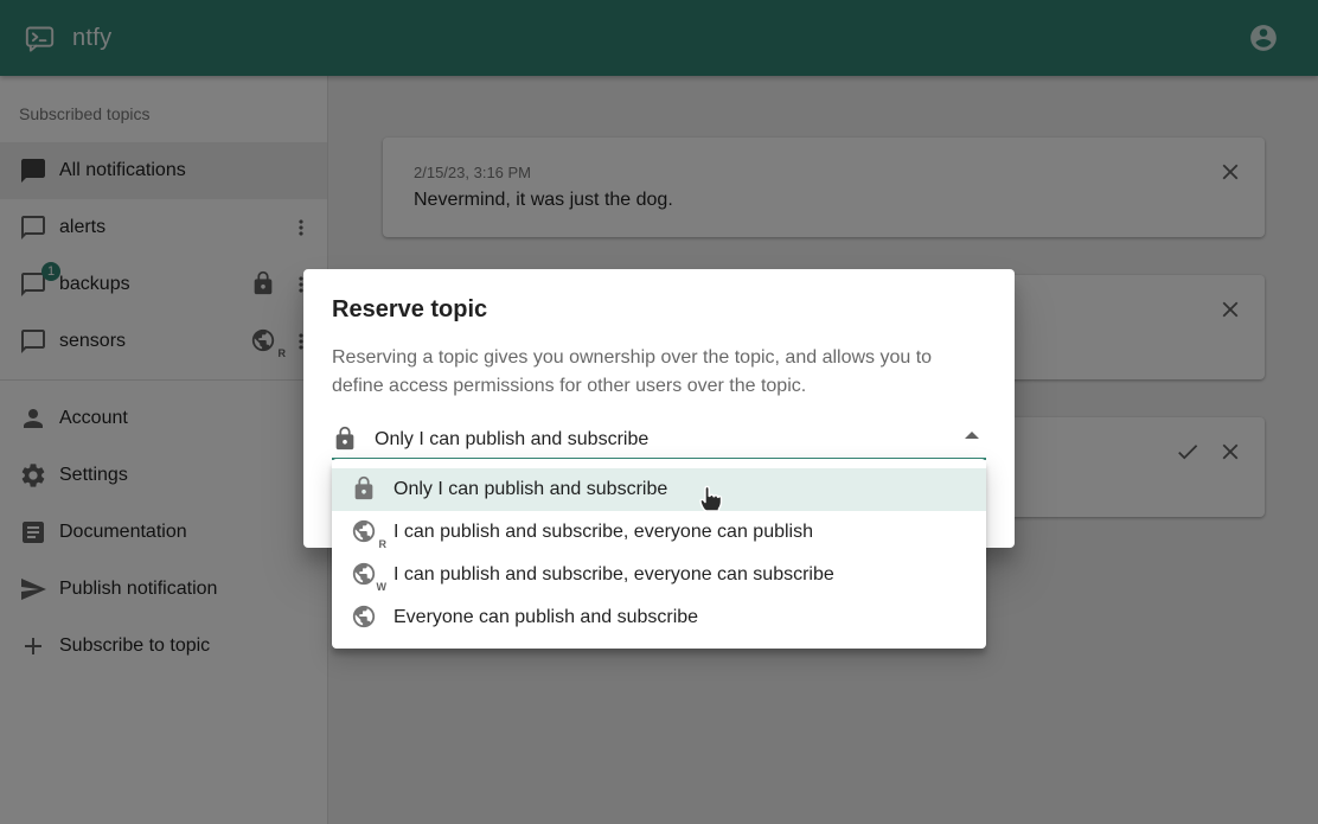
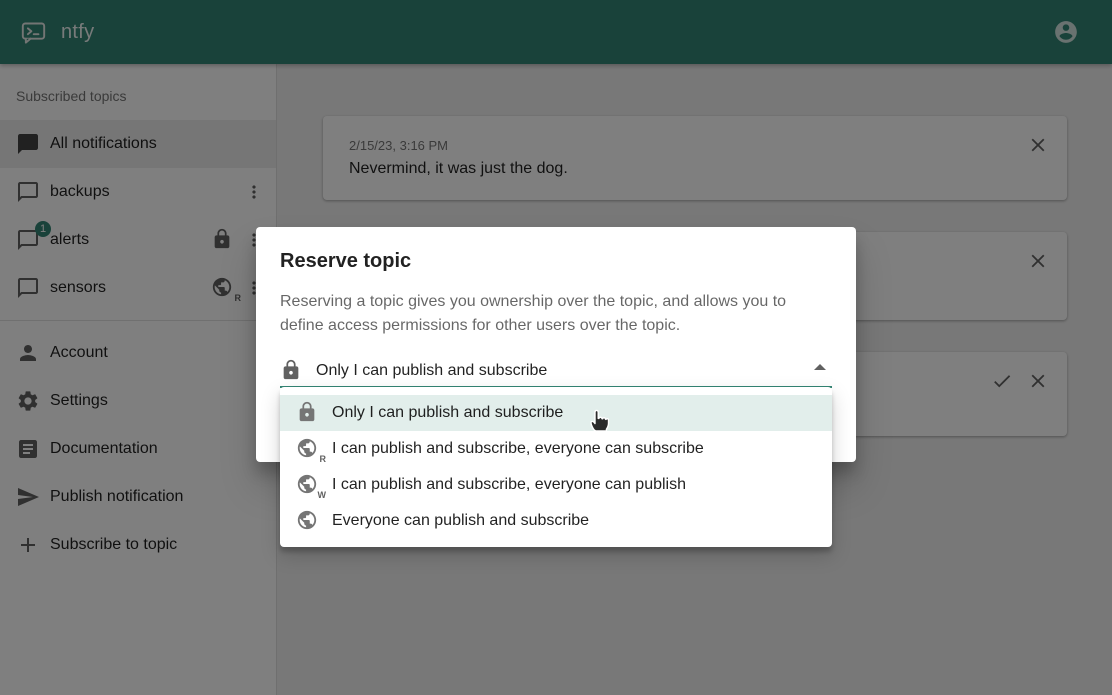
  ntfy
  Subscribed topics
  All notifications
- alerts
+ backups
  1
- backups
+ alerts
  sensors
  R
  Account
  Settings
  Documentation
  Publish notification
  Subscribe to topic
  2/15/23, 3:16 PM
  Nevermind, it was just the dog.
  Reserve topic
  Reserving a topic gives you ownership over the topic, and allows you to define access permissions for other users over the topic.
  Only I can publish and subscribe
  Only I can publish and subscribe
  R
- I can publish and subscribe, everyone can publish
+ I can publish and subscribe, everyone can subscribe
  W
- I can publish and subscribe, everyone can subscribe
+ I can publish and subscribe, everyone can publish
  Everyone can publish and subscribe
